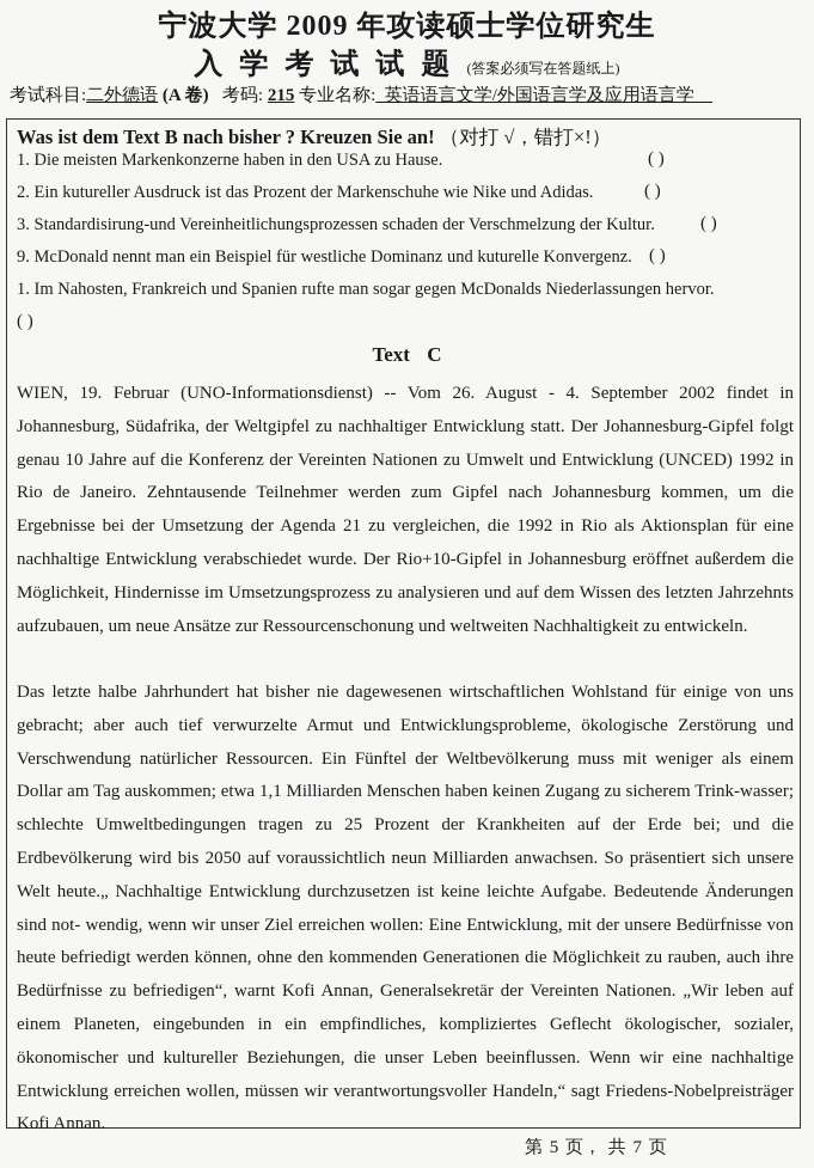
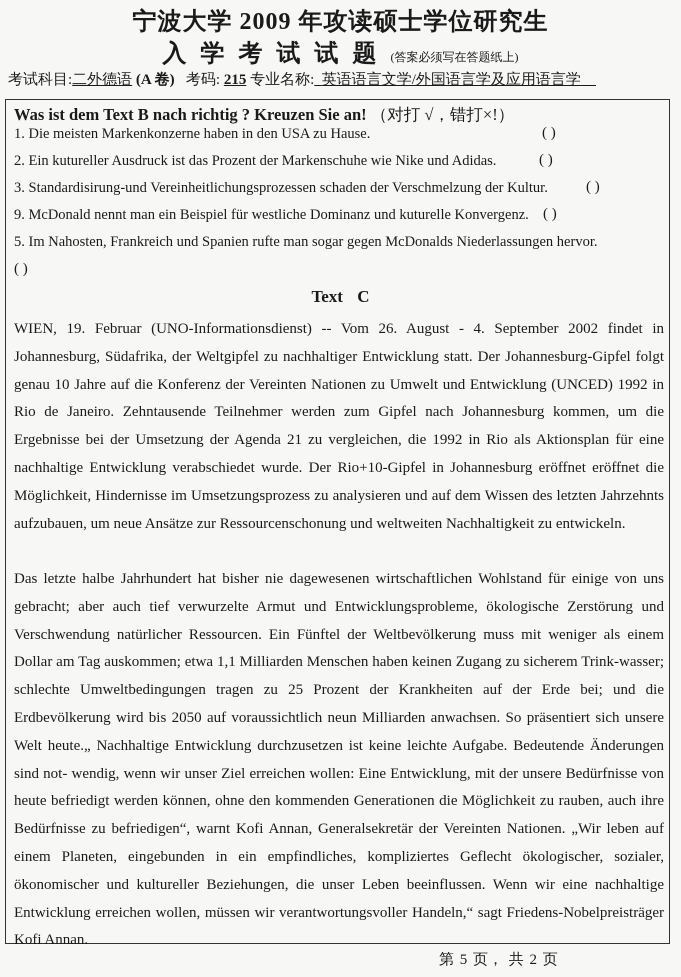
  宁波大学 2009 年攻读硕士学位研究生
  入学考试试题(答案必须写在答题纸上)
  考试科目:二外德语 (A 卷) 考码: 215 专业名称: 英语语言文学/外国语言学及应用语言学
- Was ist dem Text B nach bisher ? Kreuzen Sie an! （对打 √，错打×!）
+ Was ist dem Text B nach richtig ? Kreuzen Sie an! （对打 √，错打×!）
  1. Die meisten Markenkonzerne haben in den USA zu Hause.
  ( )
  2. Ein kutureller Ausdruck ist das Prozent der Markenschuhe wie Nike und Adidas.
  ( )
  3. Standardisirung-und Vereinheitlichungsprozessen schaden der Verschmelzung der Kultur.
  ( )
  9. McDonald nennt man ein Beispiel für westliche Dominanz und kuturelle Konvergenz.
  ( )
- 1. Im Nahosten, Frankreich und Spanien rufte man sogar gegen McDonalds Niederlassungen hervor.
+ 5. Im Nahosten, Frankreich und Spanien rufte man sogar gegen McDonalds Niederlassungen hervor.
  ( )
  Text C
- WIEN, 19. Februar (UNO-Informationsdienst) -- Vom 26. August - 4. September 2002 findet in Johannesburg, Südafrika, der Weltgipfel zu nachhaltiger Entwicklung statt. Der Johannesburg-Gipfel folgt genau 10 Jahre auf die Konferenz der Vereinten Nationen zu Umwelt und Entwicklung (UNCED) 1992 in Rio de Janeiro. Zehntausende Teilnehmer werden zum Gipfel nach Johannesburg kommen, um die Ergebnisse bei der Umsetzung der Agenda 21 zu vergleichen, die 1992 in Rio als Aktionsplan für eine nachhaltige Entwicklung verabschiedet wurde. Der Rio+10-Gipfel in Johannesburg eröffnet außerdem die Möglichkeit, Hindernisse im Umsetzungsprozess zu analysieren und auf dem Wissen des letzten Jahrzehnts aufzubauen, um neue Ansätze zur Ressourcenschonung und weltweiten Nachhaltigkeit zu entwickeln.
+ WIEN, 19. Februar (UNO-Informationsdienst) -- Vom 26. August - 4. September 2002 findet in Johannesburg, Südafrika, der Weltgipfel zu nachhaltiger Entwicklung statt. Der Johannesburg-Gipfel folgt genau 10 Jahre auf die Konferenz der Vereinten Nationen zu Umwelt und Entwicklung (UNCED) 1992 in Rio de Janeiro. Zehntausende Teilnehmer werden zum Gipfel nach Johannesburg kommen, um die Ergebnisse bei der Umsetzung der Agenda 21 zu vergleichen, die 1992 in Rio als Aktionsplan für eine nachhaltige Entwicklung verabschiedet wurde. Der Rio+10-Gipfel in Johannesburg eröffnet eröffnet die Möglichkeit, Hindernisse im Umsetzungsprozess zu analysieren und auf dem Wissen des letzten Jahrzehnts aufzubauen, um neue Ansätze zur Ressourcenschonung und weltweiten Nachhaltigkeit zu entwickeln.
  Das letzte halbe Jahrhundert hat bisher nie dagewesenen wirtschaftlichen Wohlstand für einige von uns gebracht; aber auch tief verwurzelte Armut und Entwicklungsprobleme, ökologische Zerstörung und Verschwendung natürlicher Ressourcen. Ein Fünftel der Weltbevölkerung muss mit weniger als einem Dollar am Tag auskommen; etwa 1,1 Milliarden Menschen haben keinen Zugang zu sicherem Trink-wasser; schlechte Umweltbedingungen tragen zu 25 Prozent der Krankheiten auf der Erde bei; und die Erdbevölkerung wird bis 2050 auf voraussichtlich neun Milliarden anwachsen. So präsentiert sich unsere Welt heute.„ Nachhaltige Entwicklung durchzusetzen ist keine leichte Aufgabe. Bedeutende Änderungen sind not- wendig, wenn wir unser Ziel erreichen wollen: Eine Entwicklung, mit der unsere Bedürfnisse von heute befriedigt werden können, ohne den kommenden Generationen die Möglichkeit zu rauben, auch ihre Bedürfnisse zu befriedigen“, warnt Kofi Annan, Generalsekretär der Vereinten Nationen. „Wir leben auf einem Planeten, eingebunden in ein empfindliches, kompliziertes Geflecht ökologischer, sozialer, ökonomischer und kultureller Beziehungen, die unser Leben beeinflussen. Wenn wir eine nachhaltige Entwicklung erreichen wollen, müssen wir verantwortungsvoller Handeln,“ sagt Friedens-Nobelpreisträger Kofi Annan.
- 第 5 页， 共 7 页
+ 第 5 页， 共 2 页
